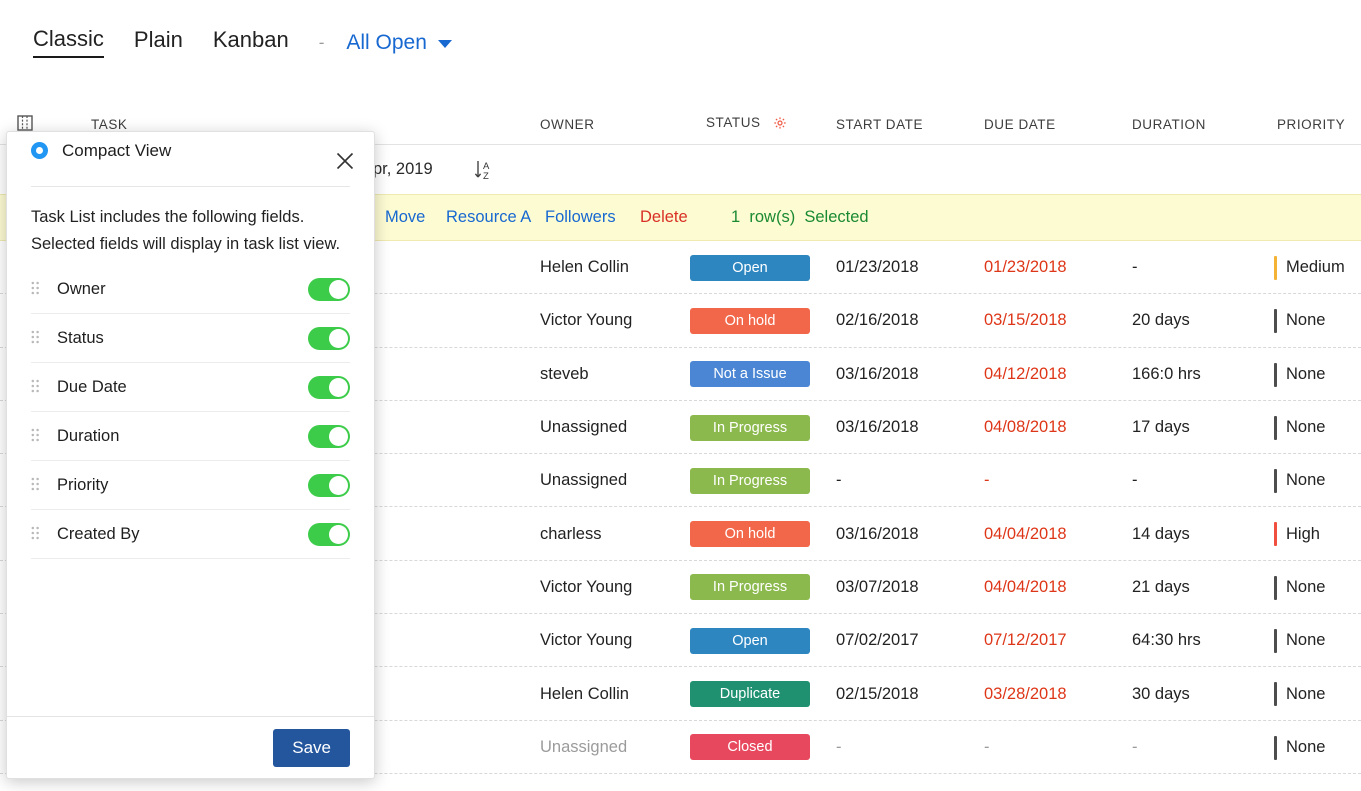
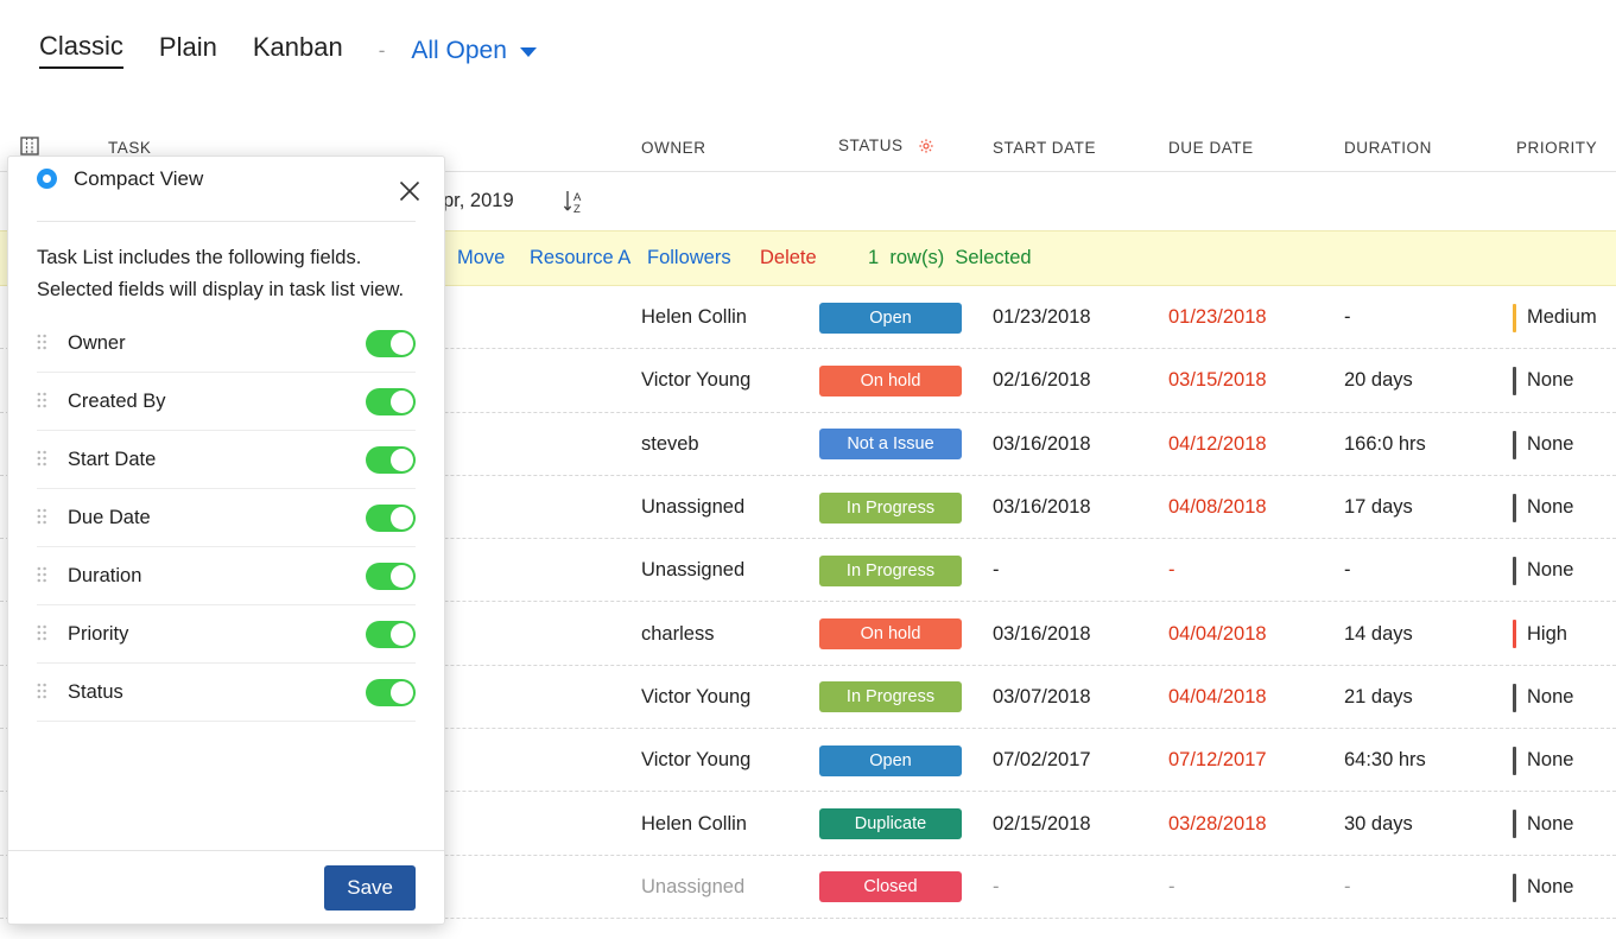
  Classic
  Plain
  Kanban
  -
  All Open
  TASK
  OWNER
  STATUS
  START DATE
  DUE DATE
  DURATION
  PRIORITY
  pr, 2019
  A
  Z
  Move
  Resource A
  Followers
  Delete
  1 row(s) Selected
  Helen Collin
  Open
  01/23/2018
  01/23/2018
  -
  Medium
  Victor Young
  On hold
  02/16/2018
  03/15/2018
  20 days
  None
  steveb
  Not a Issue
  03/16/2018
  04/12/2018
  166:0 hrs
  None
  Unassigned
  In Progress
  03/16/2018
  04/08/2018
  17 days
  None
  Unassigned
  In Progress
  -
  -
  -
  None
  charless
  On hold
  03/16/2018
  04/04/2018
  14 days
  High
  Victor Young
  In Progress
  03/07/2018
  04/04/2018
  21 days
  None
  Victor Young
  Open
  07/02/2017
  07/12/2017
  64:30 hrs
  None
  Helen Collin
  Duplicate
  02/15/2018
  03/28/2018
  30 days
  None
  Unassigned
  Closed
  -
  -
  -
  None
  Compact View
  Task List includes the following fields. Selected fields will display in task list view.
  Owner
- Status
+ Created By
+ Start Date
  Due Date
  Duration
  Priority
- Created By
+ Status
  Save
